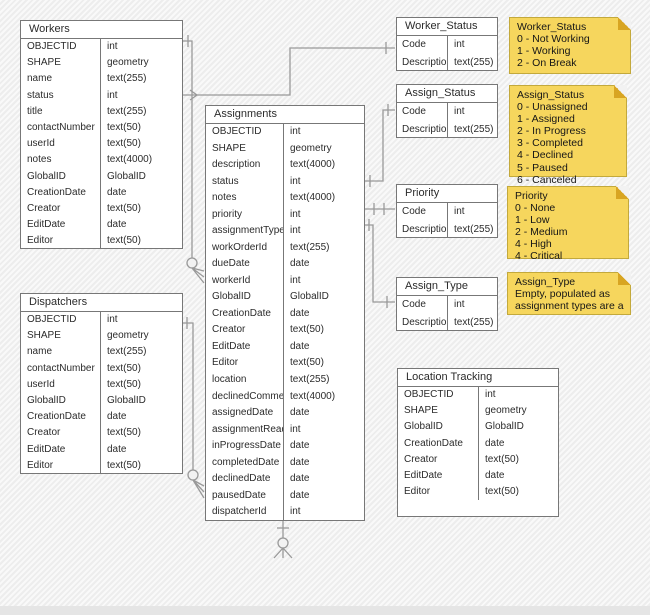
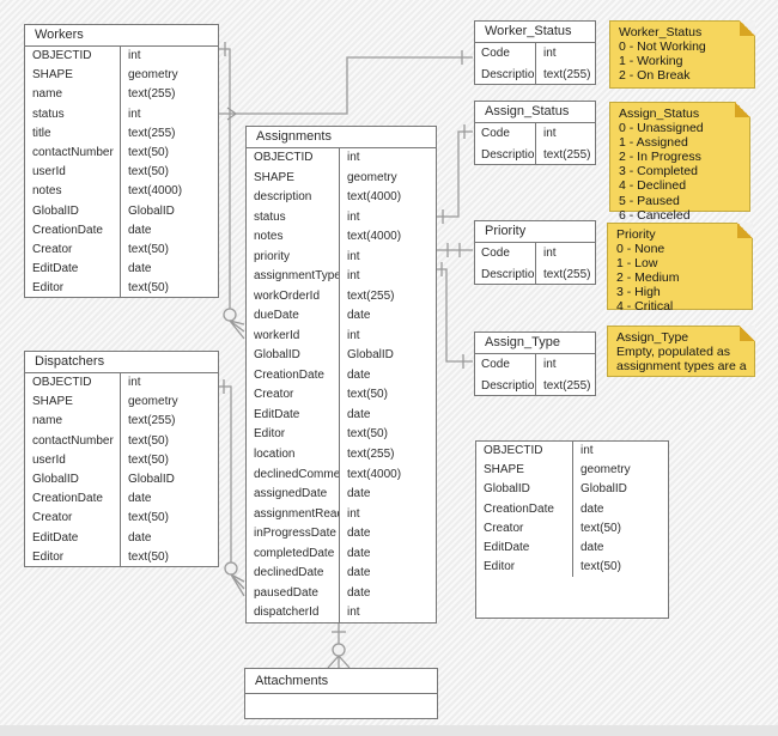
  Workers
  OBJECTID
  int
  SHAPE
  geometry
  name
  text(255)
  status
  int
  title
  text(255)
  contactNumber
  text(50)
  userId
  text(50)
  notes
  text(4000)
  GlobalID
  GlobalID
  CreationDate
  date
  Creator
  text(50)
  EditDate
  date
  Editor
  text(50)
  Dispatchers
  OBJECTID
  int
  SHAPE
  geometry
  name
  text(255)
  contactNumber
  text(50)
  userId
  text(50)
  GlobalID
  GlobalID
  CreationDate
  date
  Creator
  text(50)
  EditDate
  date
  Editor
  text(50)
  Assignments
  OBJECTID
  int
  SHAPE
  geometry
  description
  text(4000)
  status
  int
  notes
  text(4000)
  priority
  int
  assignmentType
  int
  workOrderId
  text(255)
  dueDate
  date
  workerId
  int
  GlobalID
  GlobalID
  CreationDate
  date
  Creator
  text(50)
  EditDate
  date
  Editor
  text(50)
  location
  text(255)
  declinedComme
  text(4000)
  assignedDate
  date
  assignmentRea
  int
  inProgressDate
  date
  completedDate
  date
  declinedDate
  date
  pausedDate
  date
  dispatcherId
  int
  Worker_Status
  Code
  int
  Descriptio
  text(255)
  Assign_Status
  Code
  int
  Descriptio
  text(255)
  Priority
  Code
  int
  Descriptio
  text(255)
  Assign_Type
  Code
  int
  Descriptio
  text(255)
- Location Tracking
  OBJECTID
  int
  SHAPE
  geometry
  GlobalID
  GlobalID
  CreationDate
  date
  Creator
  text(50)
  EditDate
  date
  Editor
  text(50)
+ Attachments
  Worker_Status
  0 - Not Working
  1 - Working
  2 - On Break
  Assign_Status
  0 - Unassigned
  1 - Assigned
  2 - In Progress
  3 - Completed
  4 - Declined
  5 - Paused
  6 - Canceled
  Priority
  0 - None
  1 - Low
  2 - Medium
- 4 - High
+ 3 - High
  4 - Critical
  Assign_Type
  Empty, populated as
  assignment types are a
